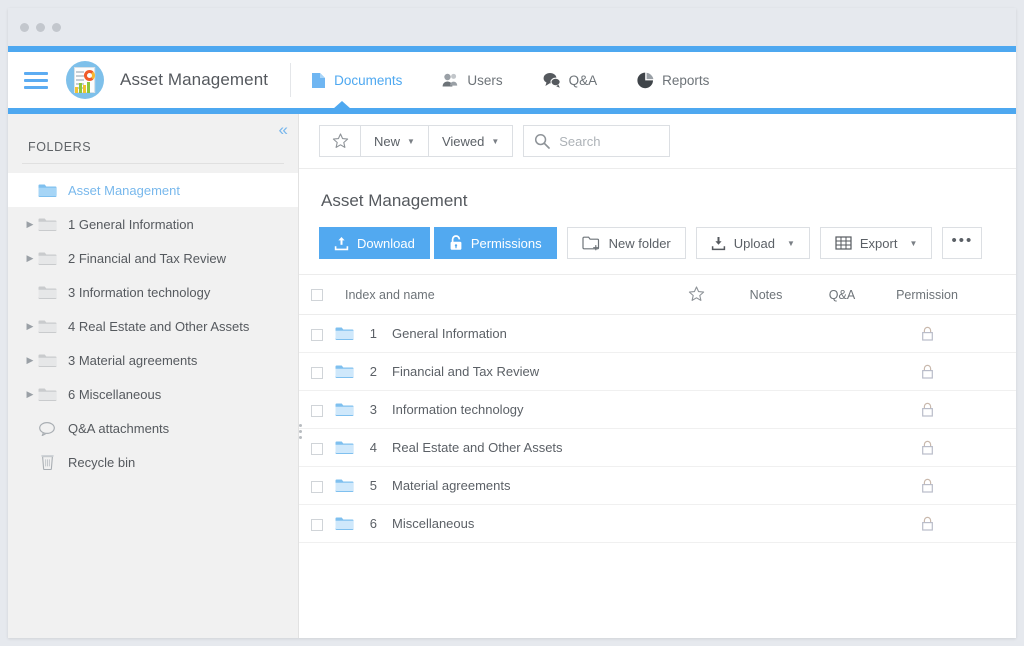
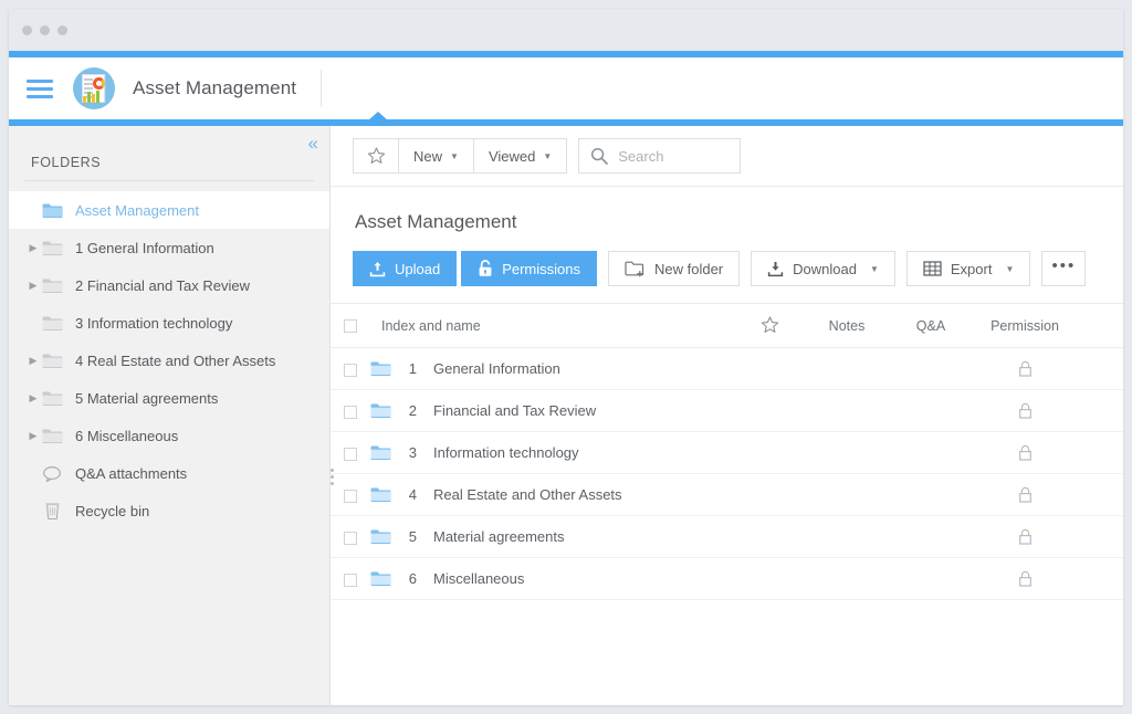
  Asset Management
- Documents
- Users
- Q&A
- Reports
  «
  FOLDERS
  Asset Management
  ▶
  1 General Information
  ▶
  2 Financial and Tax Review
  3 Information technology
  ▶
  4 Real Estate and Other Assets
  ▶
- 3 Material agreements
+ 5 Material agreements
  ▶
  6 Miscellaneous
  Q&A attachments
  Recycle bin
  New
  ▼
  Viewed
  ▼
  Search
  Asset Management
- Download
+ Upload
  Permissions
  New folder
- Upload
+ Download
  ▼
  Export
  ▼
  •••
  	Index and name		Notes	Q&A	Permission
  	1 General Information
  	2 Financial and Tax Review
  	3 Information technology
  	4 Real Estate and Other Assets
  	5 Material agreements
  	6 Miscellaneous
